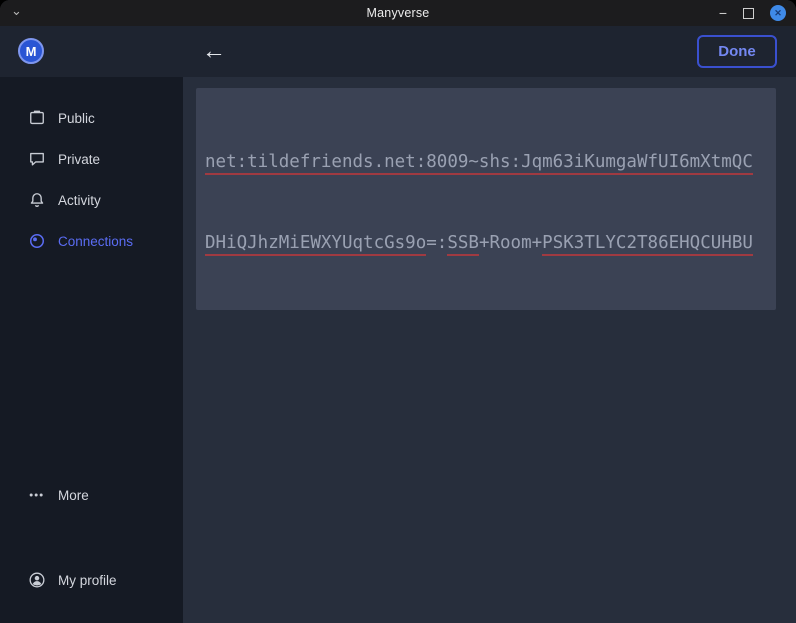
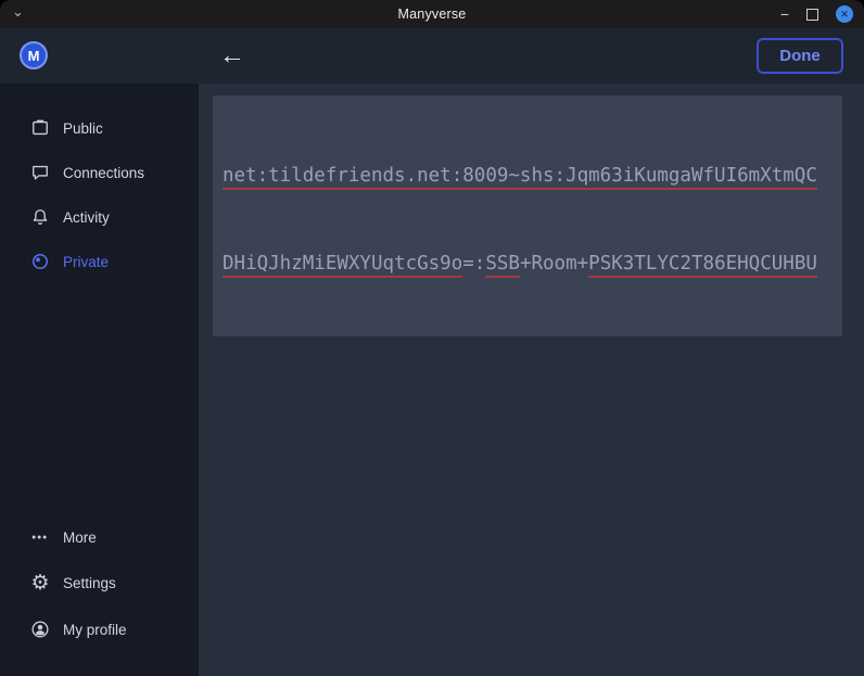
  ⌄
  Manyverse
  −
  ✕
  M
  ←
  Done
  Public
- Private
+ Connections
  Activity
- Connections
+ Private
  More
+ ⚙
+ Settings
  My profile
  net:tildefriends.net:8009~shs:Jqm63iKumgaWfUI6mXtmQC
  DHiQJhzMiEWXYUqtcGs9o=:SSB+Room+PSK3TLYC2T86EHQCUHBU
